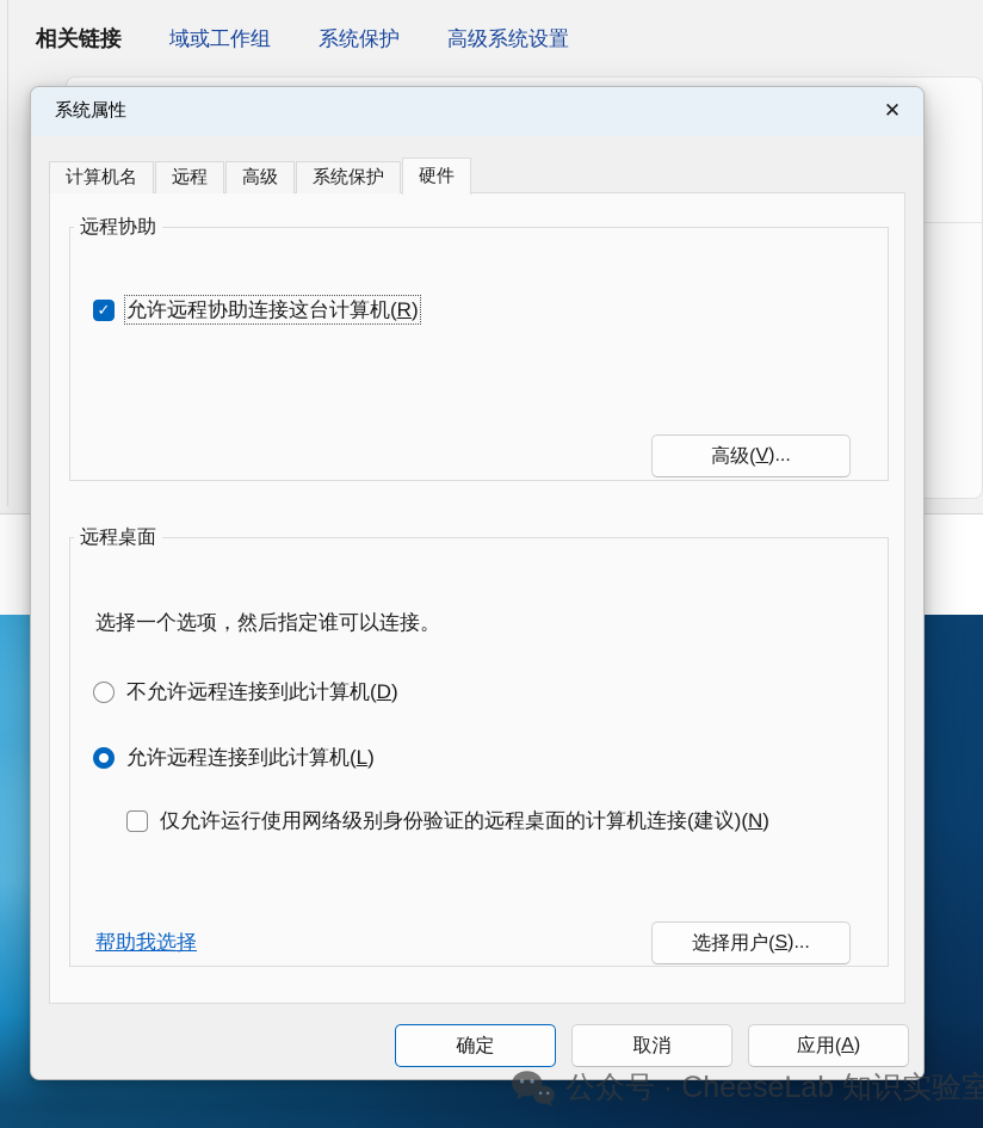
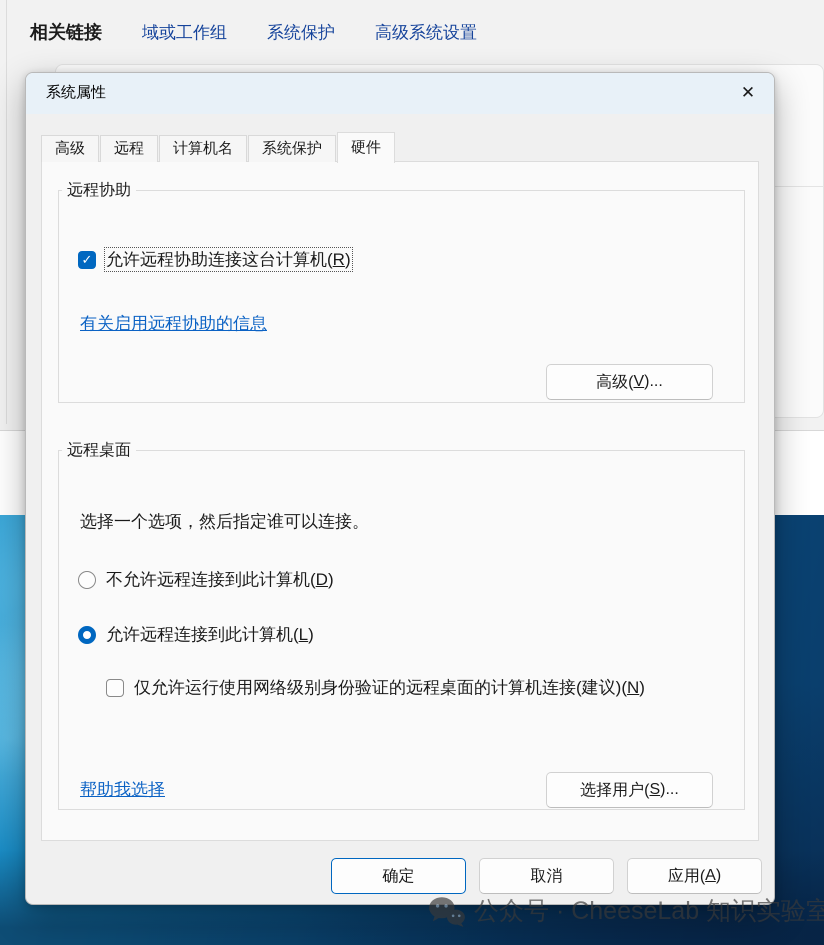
  相关链接
  域或工作组
  系统保护
  高级系统设置
  系统属性
  ✕
- 计算机名
+ 高级
  远程
- 高级
+ 计算机名
  系统保护
  硬件
  远程协助
  ✓
  允许远程协助连接这台计算机(R)
+ 有关启用远程协助的信息
  高级(
  V
  )...
  远程桌面
  选择一个选项，然后指定谁可以连接。
  不允许远程连接到此计算机(D)
  允许远程连接到此计算机(L)
  仅允许运行使用网络级别身份验证的远程桌面的计算机连接(建议)(N)
  帮助我选择
  选择用户(
  S
  )...
  确定
  取消
  应用(
  A
  )
  公众号 · CheeseLab 知识实验室
